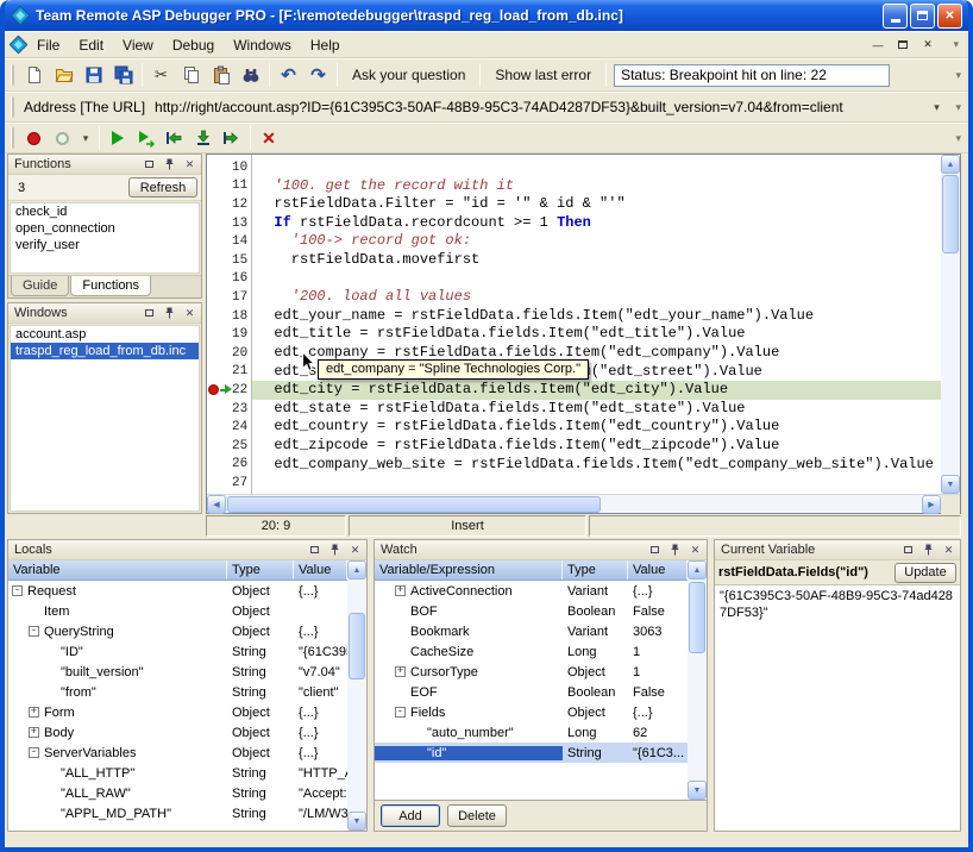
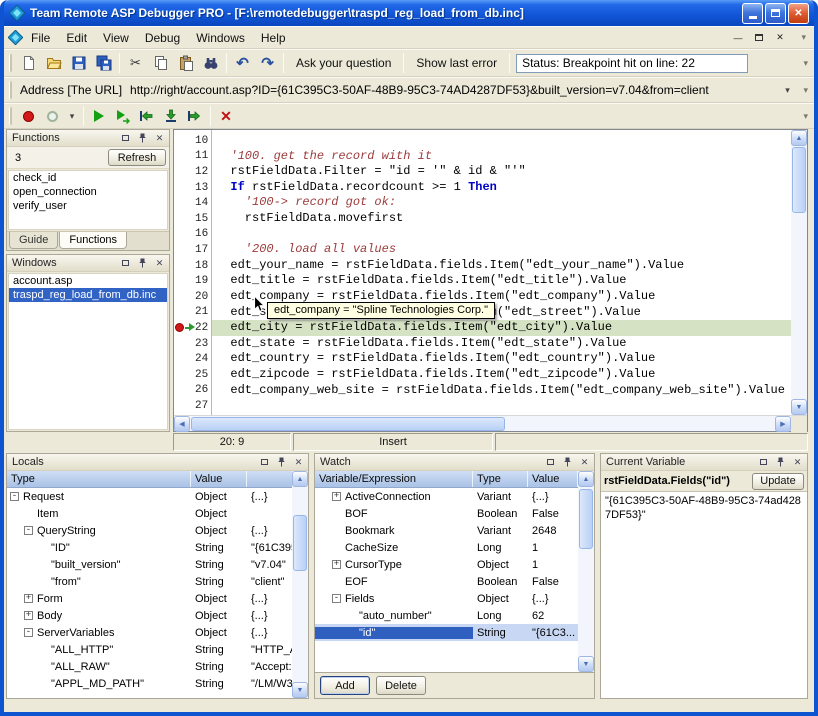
  Team Remote ASP Debugger PRO - [F:\remotedebugger\traspd_reg_load_from_db.inc]
  ✕
  File Edit View Debug Windows Help
  —
  ✕
  ▾
  ✂
  ↶
  ↷
  Ask your question
  Show last error
  Status: Breakpoint hit on line: 22
  ▾
  Address [The URL]
  http://right/account.asp?ID={61C395C3-50AF-48B9-95C3-74AD4287DF53}&built_version=v7.04&from=client
  ▾
  ▾
  ▾
  ✕
  ▾
  Functions
  ✕
  3
  Refresh
  check_id
  open_connection
  verify_user
  Guide
  Functions
  Windows
  ✕
  account.asp
  traspd_reg_load_from_db.inc
  10
  11
  12
  13
  14
  15
  16
  17
  18
  19
  20
  21
  22
  23
  24
  25
  26
  27
  '100. get the record with it
  rstFieldData.Filter = "id = '" & id & "'"
  If rstFieldData.recordcount >= 1 Then
  '100-> record got ok:
  rstFieldData.movefirst
  '200. load all values
  edt_your_name = rstFieldData.fields.Item("edt_your_name").Value
  edt_title = rstFieldData.fields.Item("edt_title").Value
  edt_company = rstFieldData.fields.Item("edt_company").Value
  edt_city = rstFieldData.fields.Item("edt_city").Value
  edt_state = rstFieldData.fields.Item("edt_state").Value
  edt_country = rstFieldData.fields.Item("edt_country").Value
  edt_zipcode = rstFieldData.fields.Item("edt_zipcode").Value
  edt_company_web_site = rstFieldData.fields.Item("edt_company_web_site").Value
  edt_company = "Spline Technologies Corp."
  20: 9
  Insert
  Locals
  ✕
- Variable
  Type
  Value
  -
  Request
  Object
  {...}
  Item
  Object
  -
  QueryString
  Object
  {...}
  "ID"
  String
  "{61C39
  "built_version"
  String
  "v7.04"
  "from"
  String
  "client"
  +
  Form
  Object
  {...}
  +
  Body
  Object
  {...}
  -
  ServerVariables
  Object
  {...}
  "ALL_HTTP"
  String
  "ALL_RAW"
  String
  "Accept:
  "APPL_MD_PATH"
  String
  "/LM/W3
  Watch
  ✕
  Variable/Expression
  Type
  Value
  +
  ActiveConnection
  Variant
  {...}
  BOF
  Boolean
  False
  Bookmark
  Variant
- 3063
+ 2648
  CacheSize
  Long
  1
  +
  CursorType
  Object
  1
  EOF
  Boolean
  False
  -
  Fields
  Object
  {...}
  "auto_number"
  Long
  62
  "id"
  String
  "{61C3...
  Add
  Delete
  Current Variable
  ✕
  rstFieldData.Fields("id")
  Update
  "{61C395C3-50AF-48B9-95C3-74ad4287DF53}"
